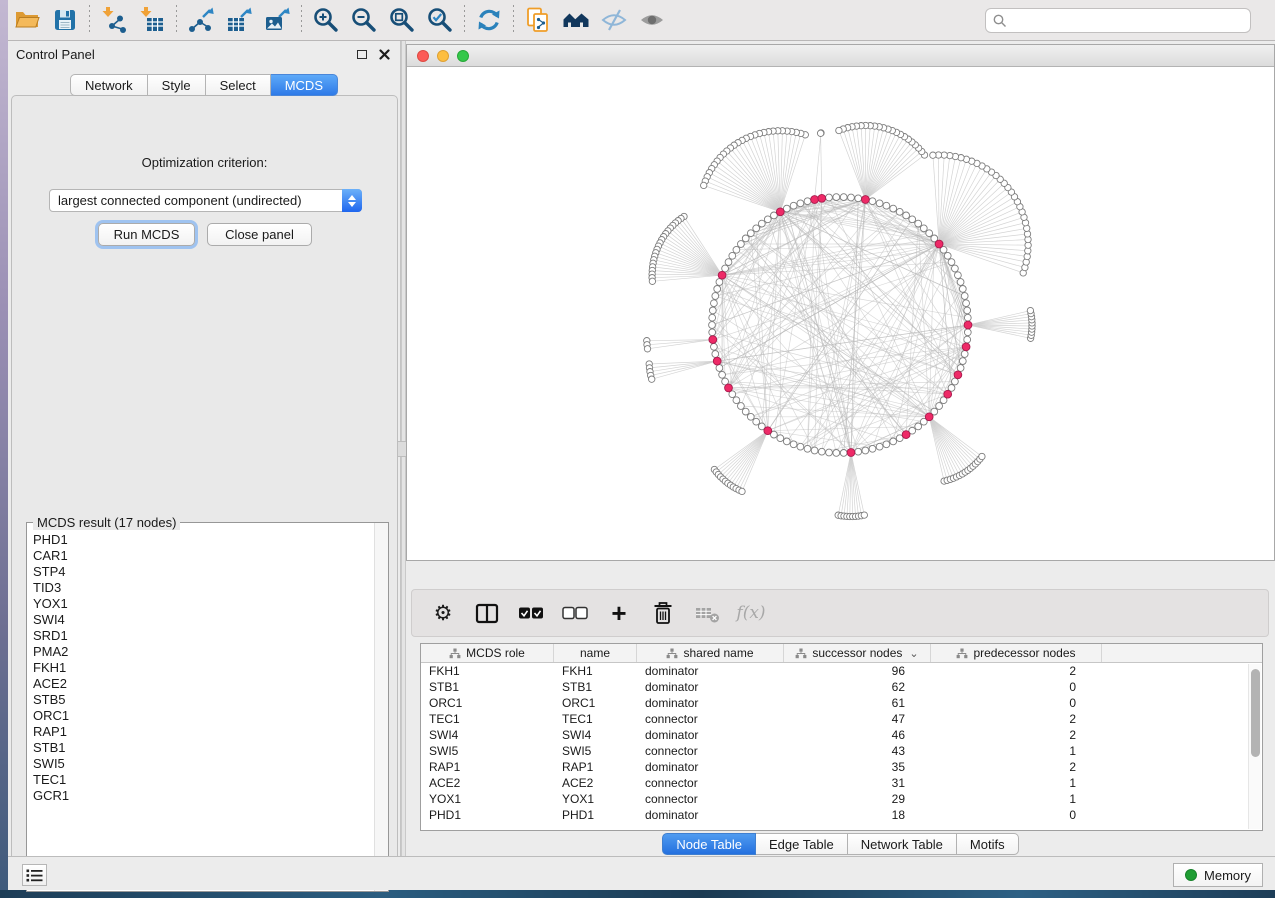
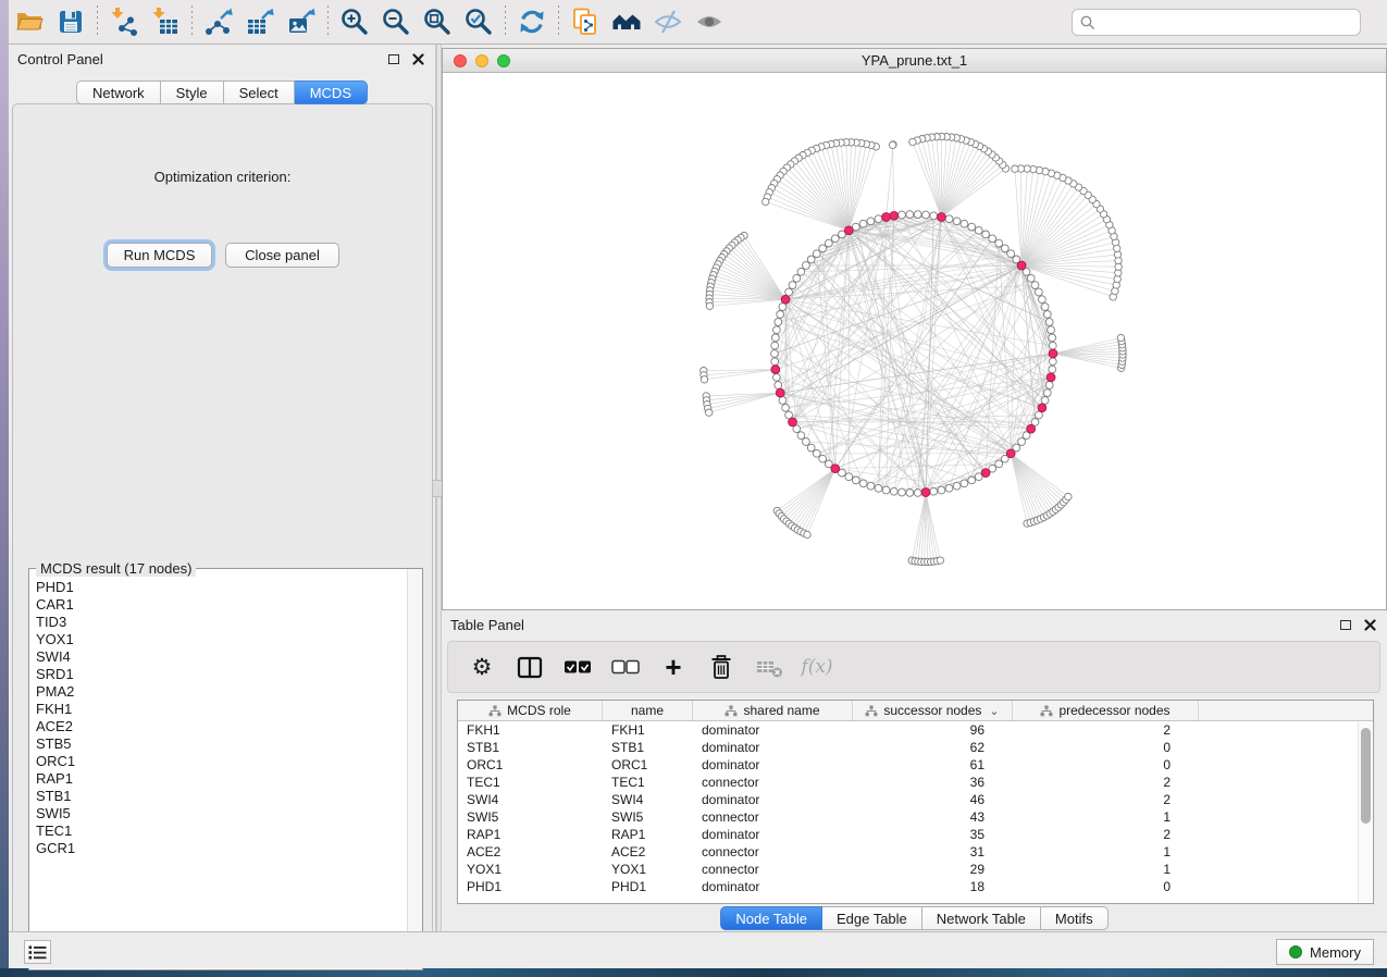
  Control Panel
  Network
  Style
  Select
  MCDS
  Optimization criterion:
- largest connected component (undirected)
  Run MCDS
  Close panel
  MCDS result (17 nodes)
  PHD1
  CAR1
- STP4
  TID3
  YOX1
  SWI4
  SRD1
  PMA2
  FKH1
  ACE2
  STB5
  ORC1
  RAP1
  STB1
  SWI5
  TEC1
  GCR1
+ YPA_prune.txt_1
+ Table Panel
  ⚙
  +
  f(x)
  MCDS role
  name
  shared name
  successor nodes
  ⌄
  predecessor nodes
  FKH1
  FKH1
  dominator
  96
  2
  STB1
  STB1
  dominator
  62
  0
  ORC1
  ORC1
  dominator
  61
  0
  TEC1
  TEC1
  connector
- 47
+ 36
  2
  SWI4
  SWI4
  dominator
  46
  2
  SWI5
  SWI5
  connector
  43
  1
  RAP1
  RAP1
  dominator
  35
  2
  ACE2
  ACE2
  connector
  31
  1
  YOX1
  YOX1
  connector
  29
  1
  PHD1
  PHD1
  dominator
  18
  0
  Node Table
  Edge Table
  Network Table
  Motifs
  Memory
